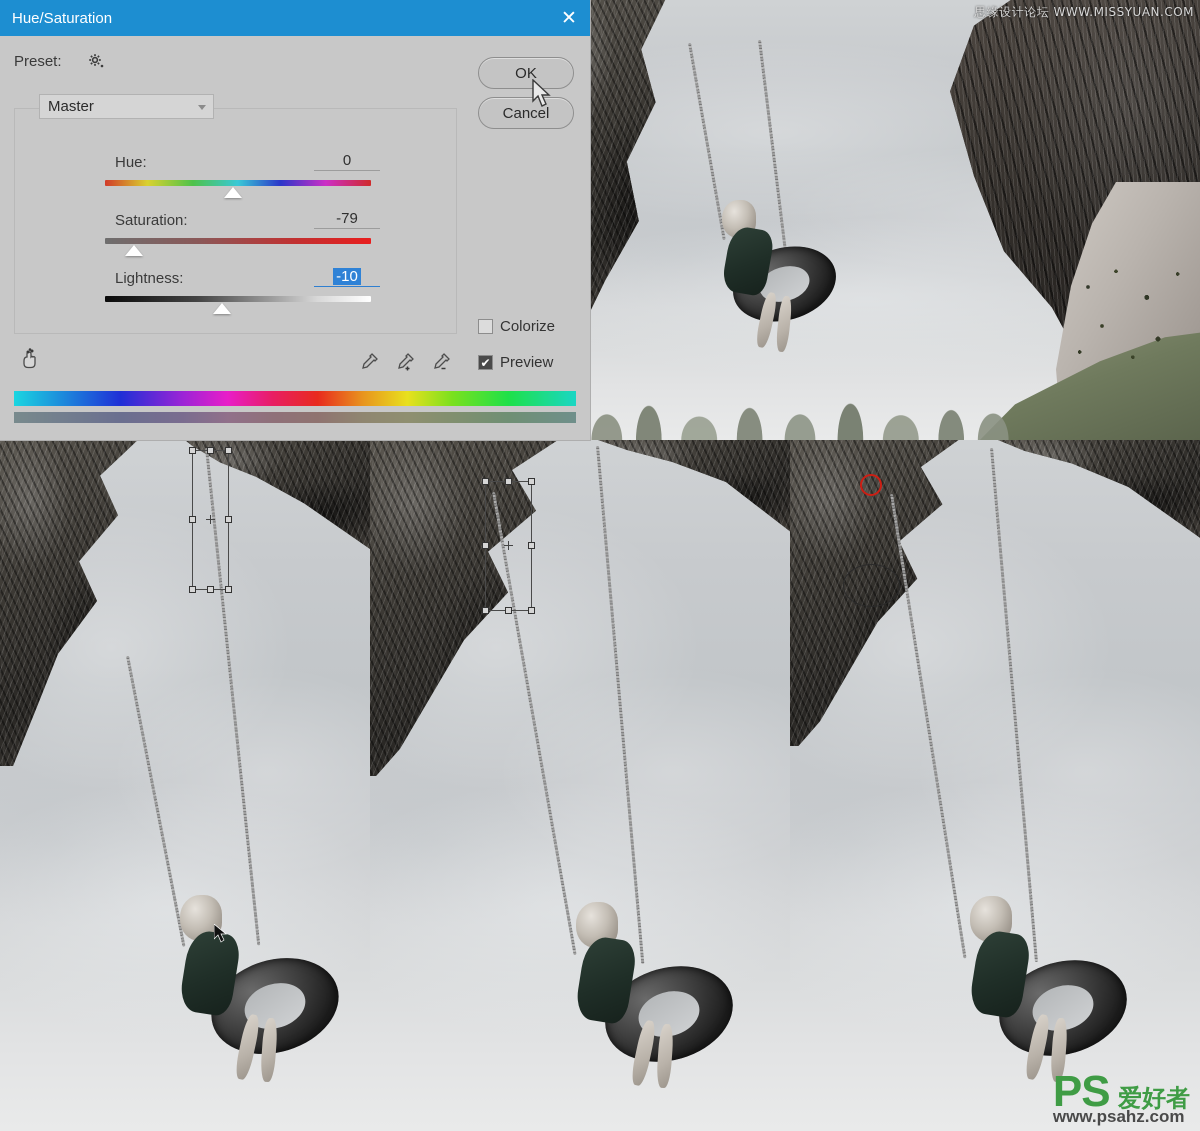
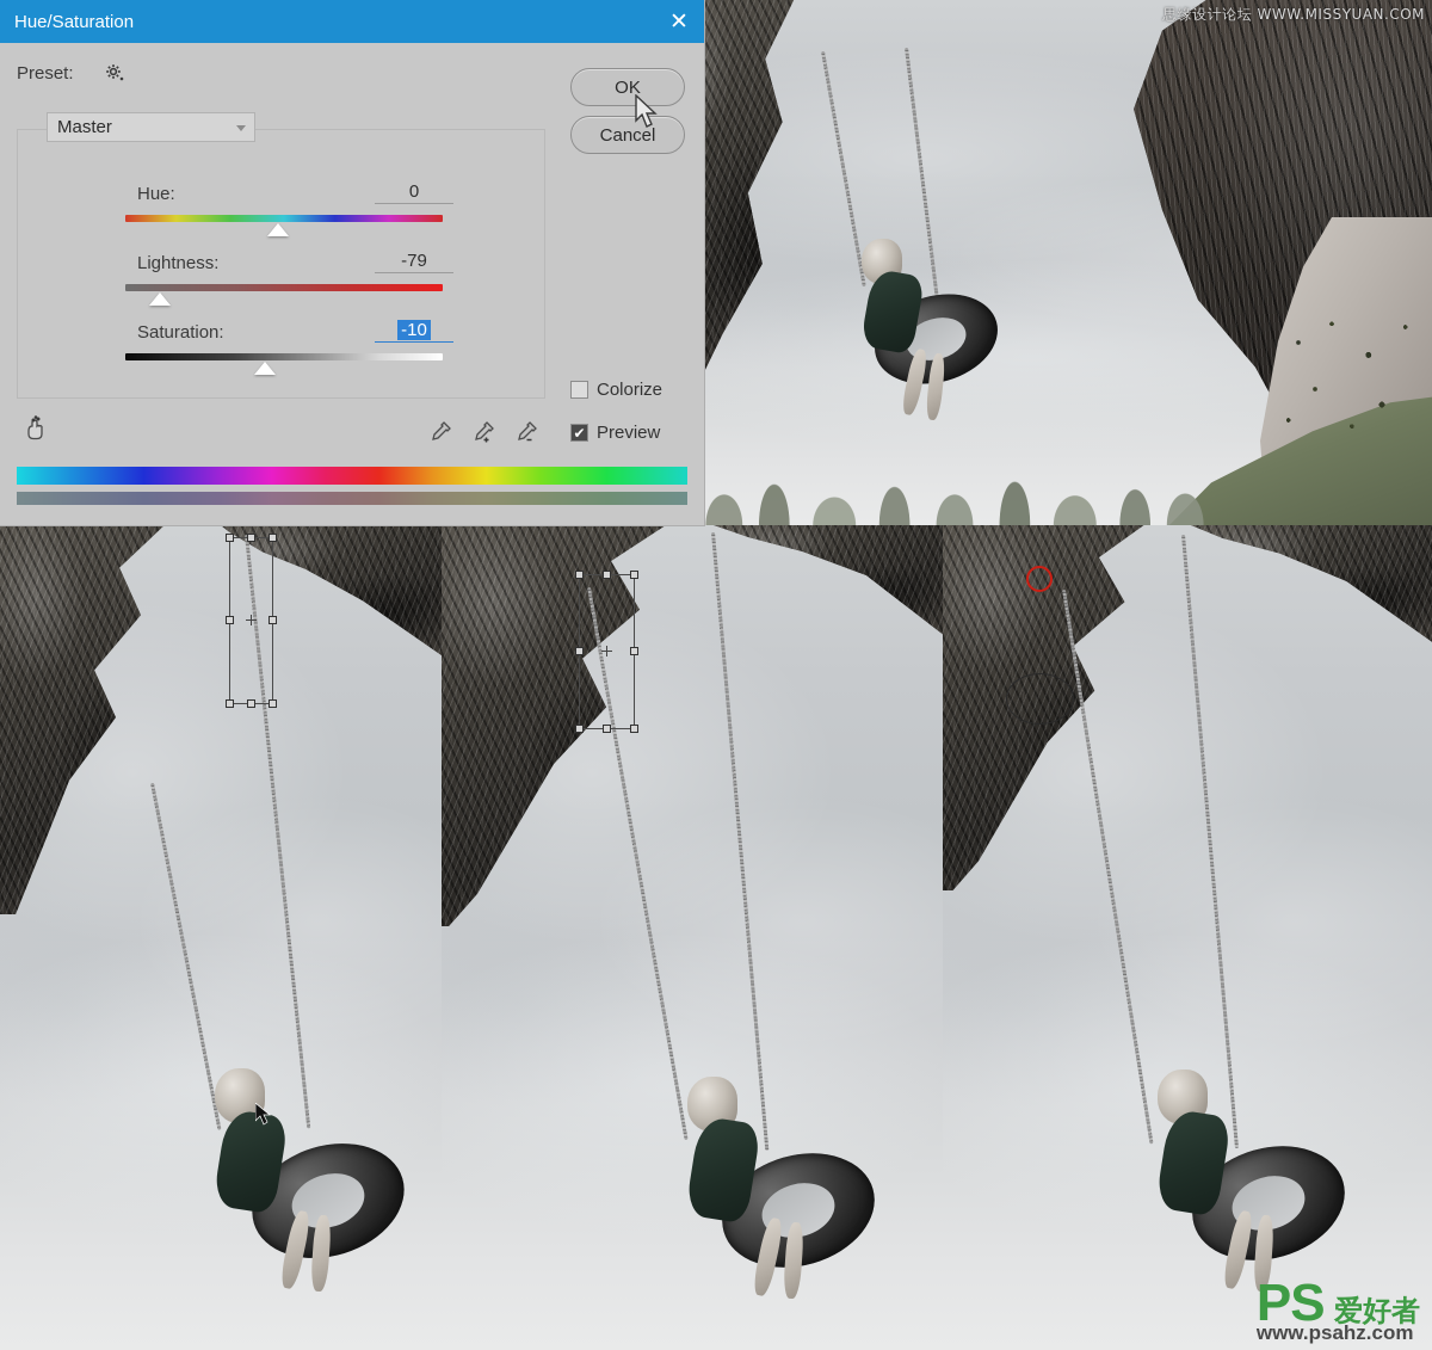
  思缘设计论坛 WWW.MISSYUAN.COM
  PS 爱好者
  www.psahz.com
  Hue/Saturation
  ✕
  Preset:
  OK
  Cancel
  Master
  Hue:
  0
- Saturation:
+ Lightness:
  -79
- Lightness:
+ Saturation:
  -10
  Colorize
  ✔
  Preview
